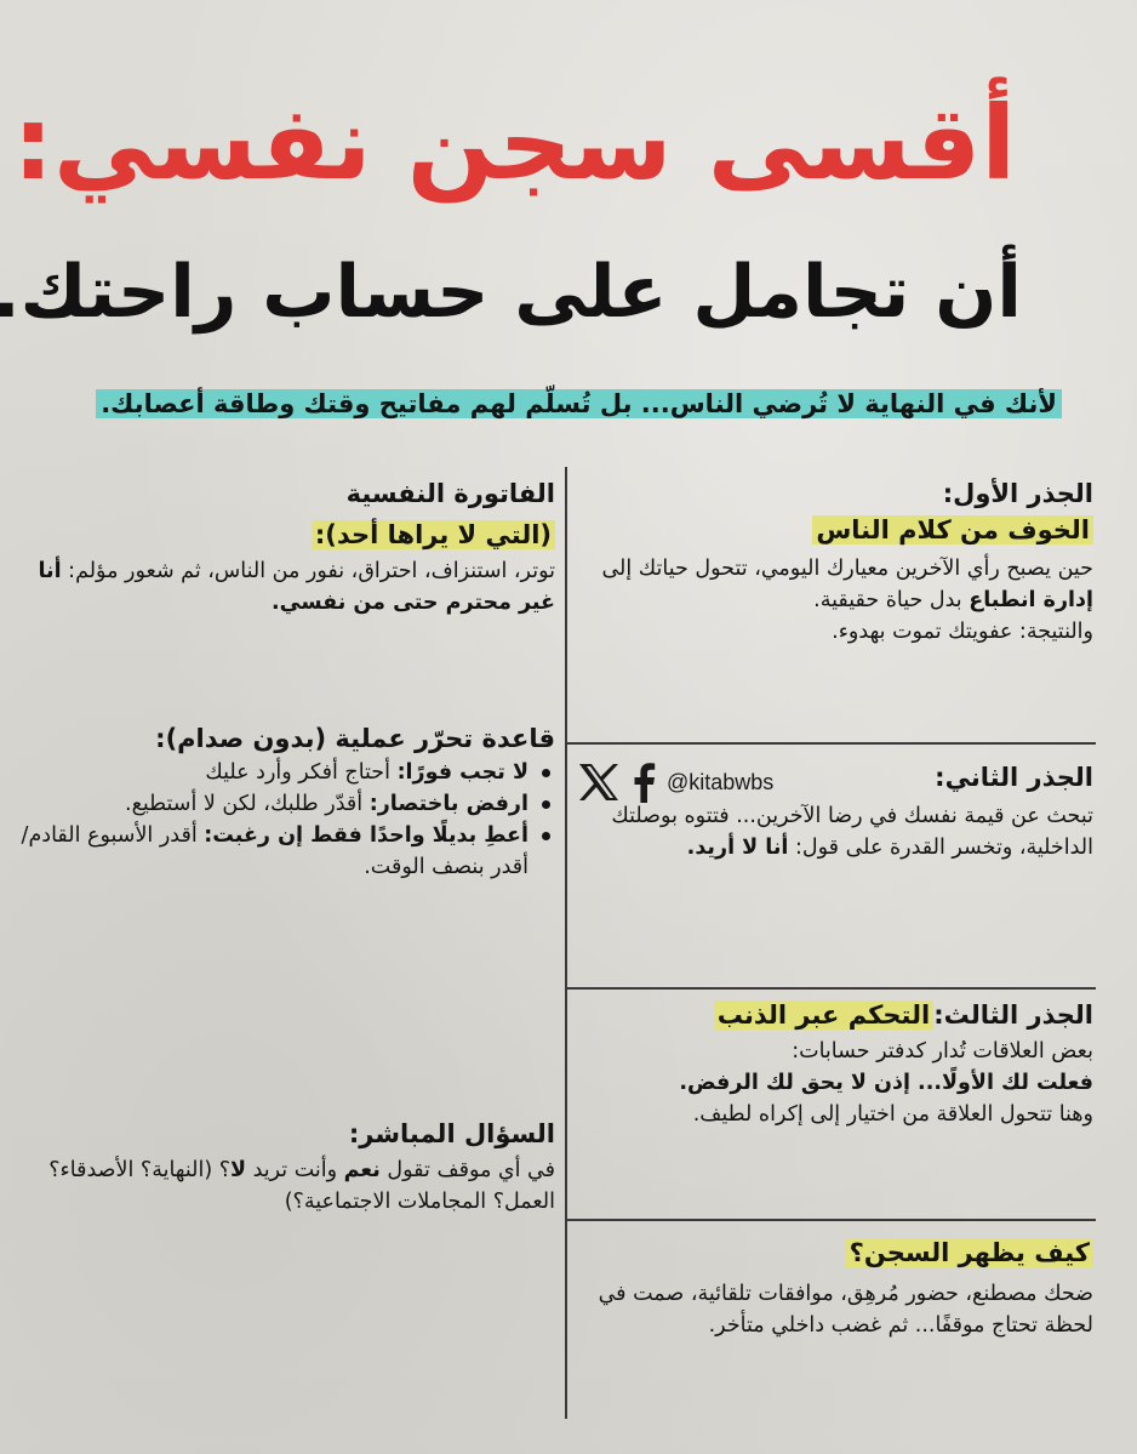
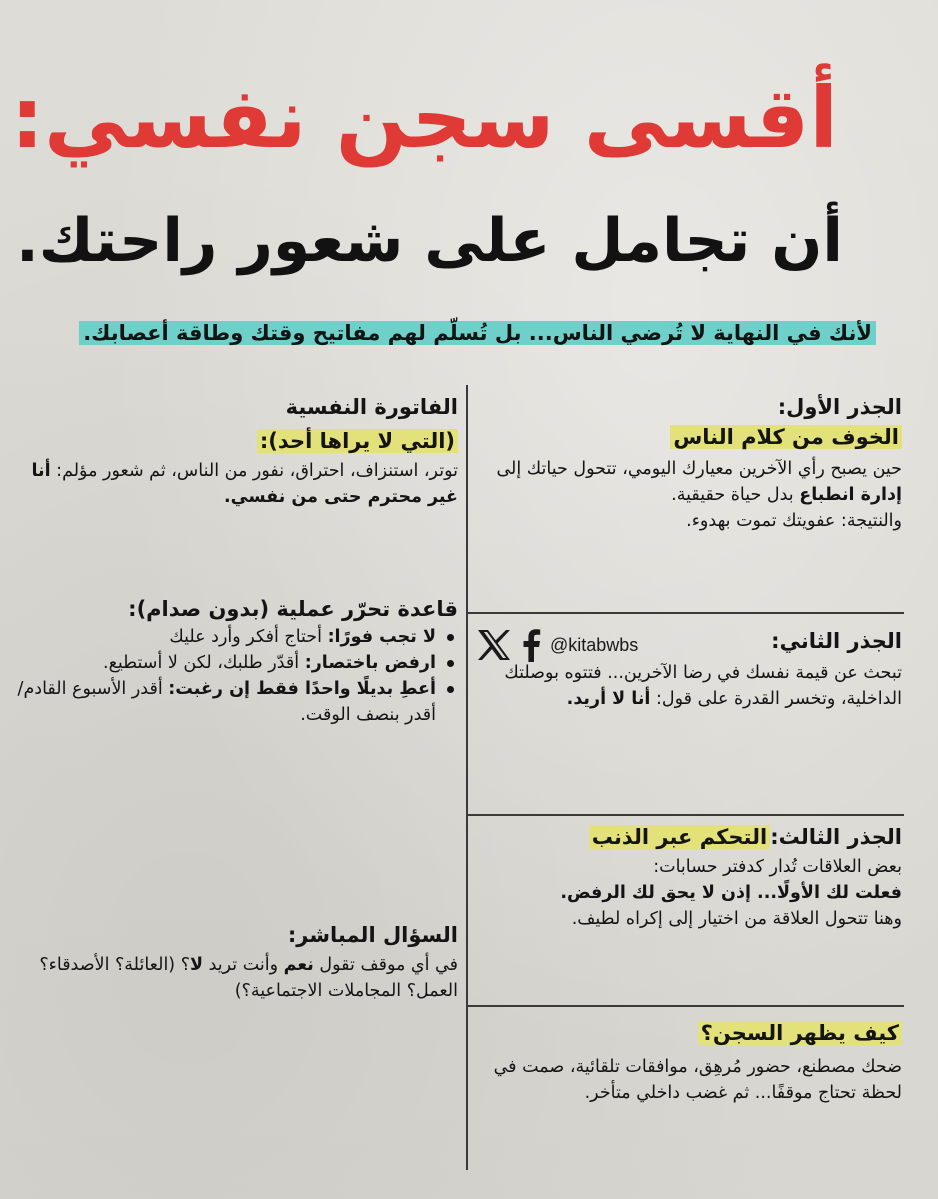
  أقسى سجن نفسي:
- أن تجامل على حساب راحتك.
+ أن تجامل على شعور راحتك.
  لأنك في النهاية لا تُرضي الناس... بل تُسلّم لهم مفاتيح وقتك وطاقة أعصابك.
  الجذر الأول:
  الخوف من كلام الناس
  حين يصبح رأي الآخرين معيارك اليومي، تتحول حياتك إلى إدارة انطباع بدل حياة حقيقية.
  والنتيجة: عفويتك تموت بهدوء.
  @kitabwbs
  الجذر الثاني:
  تبحث عن قيمة نفسك في رضا الآخرين... فتتوه بوصلتك الداخلية، وتخسر القدرة على قول: أنا لا أريد.
  الجذر الثالث:التحكم عبر الذنب
  بعض العلاقات تُدار كدفتر حسابات:
  فعلت لك الأولًا... إذن لا يحق لك الرفض.
  وهنا تتحول العلاقة من اختيار إلى إكراه لطيف.
  كيف يظهر السجن؟
  ضحك مصطنع، حضور مُرهِق، موافقات تلقائية، صمت في لحظة تحتاج موقفًا... ثم غضب داخلي متأخر.
  الفاتورة النفسية
  (التي لا يراها أحد):
  توتر، استنزاف، احتراق، نفور من الناس، ثم شعور مؤلم: أنا غير محترم حتى من نفسي.
  قاعدة تحرّر عملية (بدون صدام):
  لا تجب فورًا: أحتاج أفكر وأرد عليك
  ارفض باختصار: أقدّر طلبك، لكن لا أستطيع.
  أعطِ بديلًا واحدًا فقط إن رغبت: أقدر الأسبوع القادم/أقدر بنصف الوقت.
  السؤال المباشر:
- في أي موقف تقول نعم وأنت تريد لا؟ (النهاية؟ الأصدقاء؟ العمل؟ المجاملات الاجتماعية؟)
+ في أي موقف تقول نعم وأنت تريد لا؟ (العائلة؟ الأصدقاء؟ العمل؟ المجاملات الاجتماعية؟)
